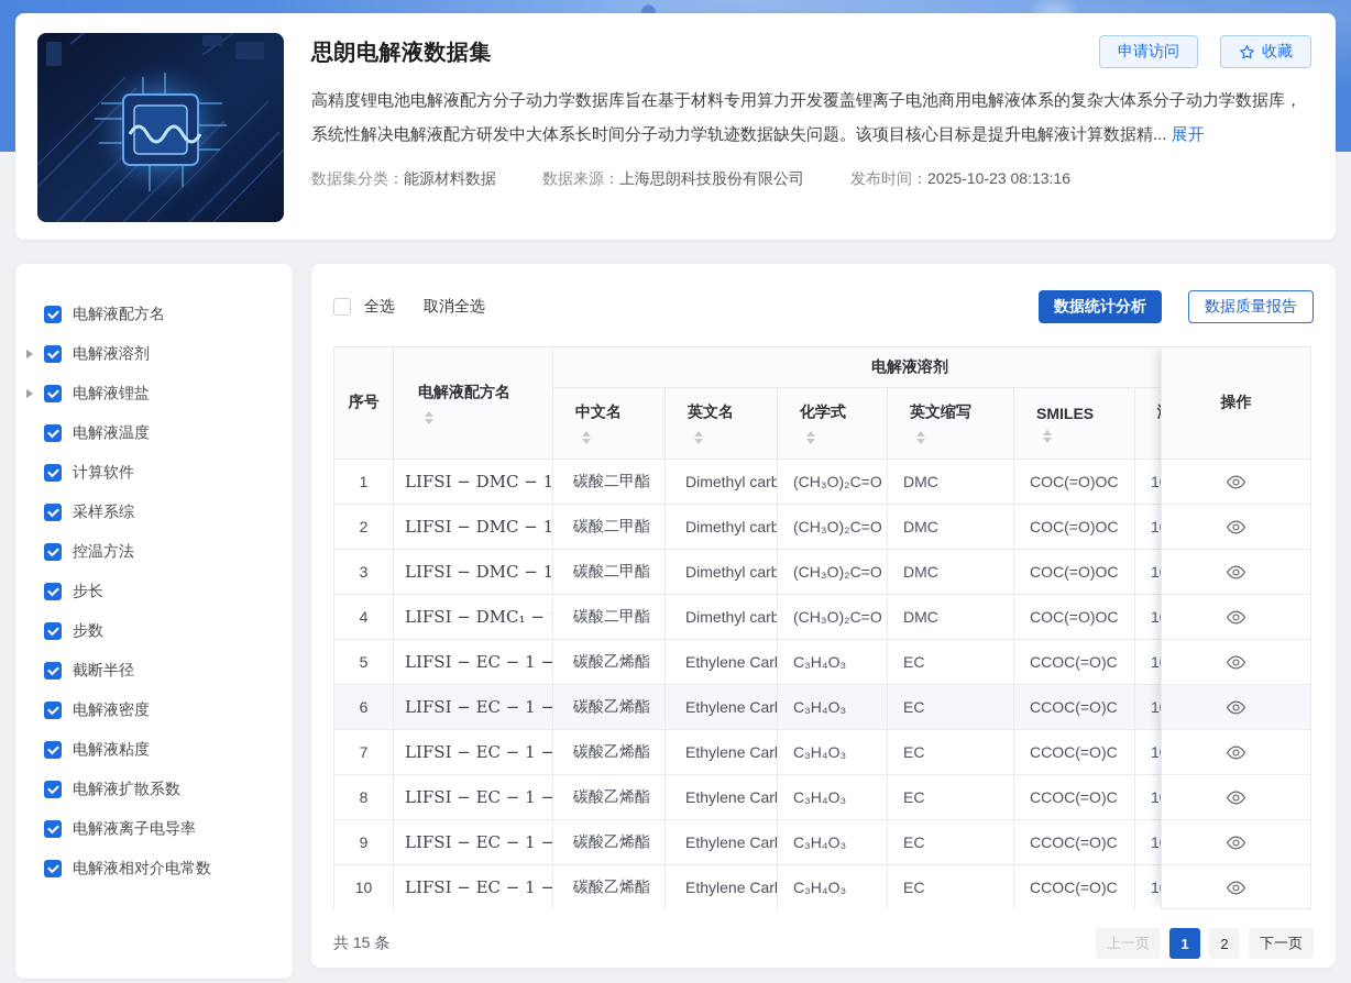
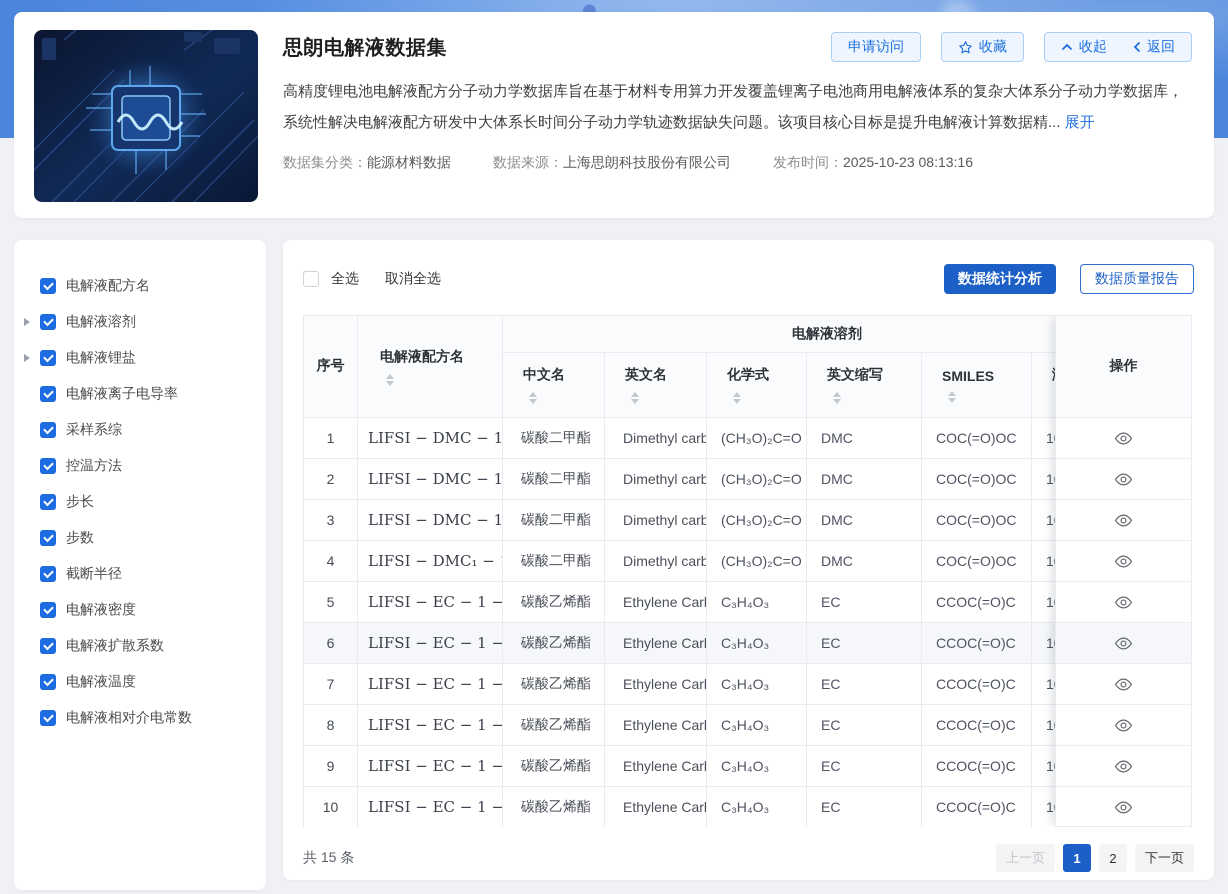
  思朗电解液数据集
  申请访问
  收藏
+ 收起
+ 返回
  高精度锂电池电解液配方分子动力学数据库旨在基于材料专用算力开发覆盖锂离子电池商用电解液体系的复杂大体系分子动力学数据库，系统性解决电解液配方研发中大体系长时间分子动力学轨迹数据缺失问题。该项目核心目标是提升电解液计算数据精... 展开
  数据集分类：能源材料数据
  数据来源：上海思朗科技股份有限公司
  发布时间：2025-10-23 08:13:16
  电解液配方名
  电解液溶剂
  电解液锂盐
- 电解液温度
+ 电解液离子电导率
- 计算软件
  采样系综
  控温方法
  步长
  步数
  截断半径
  电解液密度
- 电解液粘度
  电解液扩散系数
- 电解液离子电导率
+ 电解液温度
  电解液相对介电常数
  全选
  取消全选
  数据统计分析
  数据质量报告
  序号	电解液配方名	电解液溶剂
  中文名	英文名	化学式	英文缩写	SMILES
  1	LIFSI − DMC − 1	碳酸二甲酯	Dimethyl carb	(CH₃O)₂C=O	DMC	COC(=O)OC	1
  2	LIFSI − DMC − 1	碳酸二甲酯	Dimethyl carb	(CH₃O)₂C=O	DMC	COC(=O)OC	1
  3	LIFSI − DMC − 1	碳酸二甲酯	Dimethyl carb	(CH₃O)₂C=O	DMC	COC(=O)OC	1
  4	LIFSI − DMC₁ −	碳酸二甲酯	Dimethyl carb	(CH₃O)₂C=O	DMC	COC(=O)OC	1
  5	LIFSI − EC − 1 −	碳酸乙烯酯	Ethylene Car	C₃H₄O₃	EC	CCOC(=O)C	1
  6	LIFSI − EC − 1 −	碳酸乙烯酯	Ethylene Car	C₃H₄O₃	EC	CCOC(=O)C	1
  7	LIFSI − EC − 1 −	碳酸乙烯酯	Ethylene Car	C₃H₄O₃	EC	CCOC(=O)C	1
  8	LIFSI − EC − 1 −	碳酸乙烯酯	Ethylene Car	C₃H₄O₃	EC	CCOC(=O)C	1
  9	LIFSI − EC − 1 −	碳酸乙烯酯	Ethylene Car	C₃H₄O₃	EC	CCOC(=O)C	1
  10	LIFSI − EC − 1 −	碳酸乙烯酯	Ethylene Car	C₃H₄O₃	EC	CCOC(=O)C	1
  操作
  共 15 条
  上一页
  1
  2
  下一页
